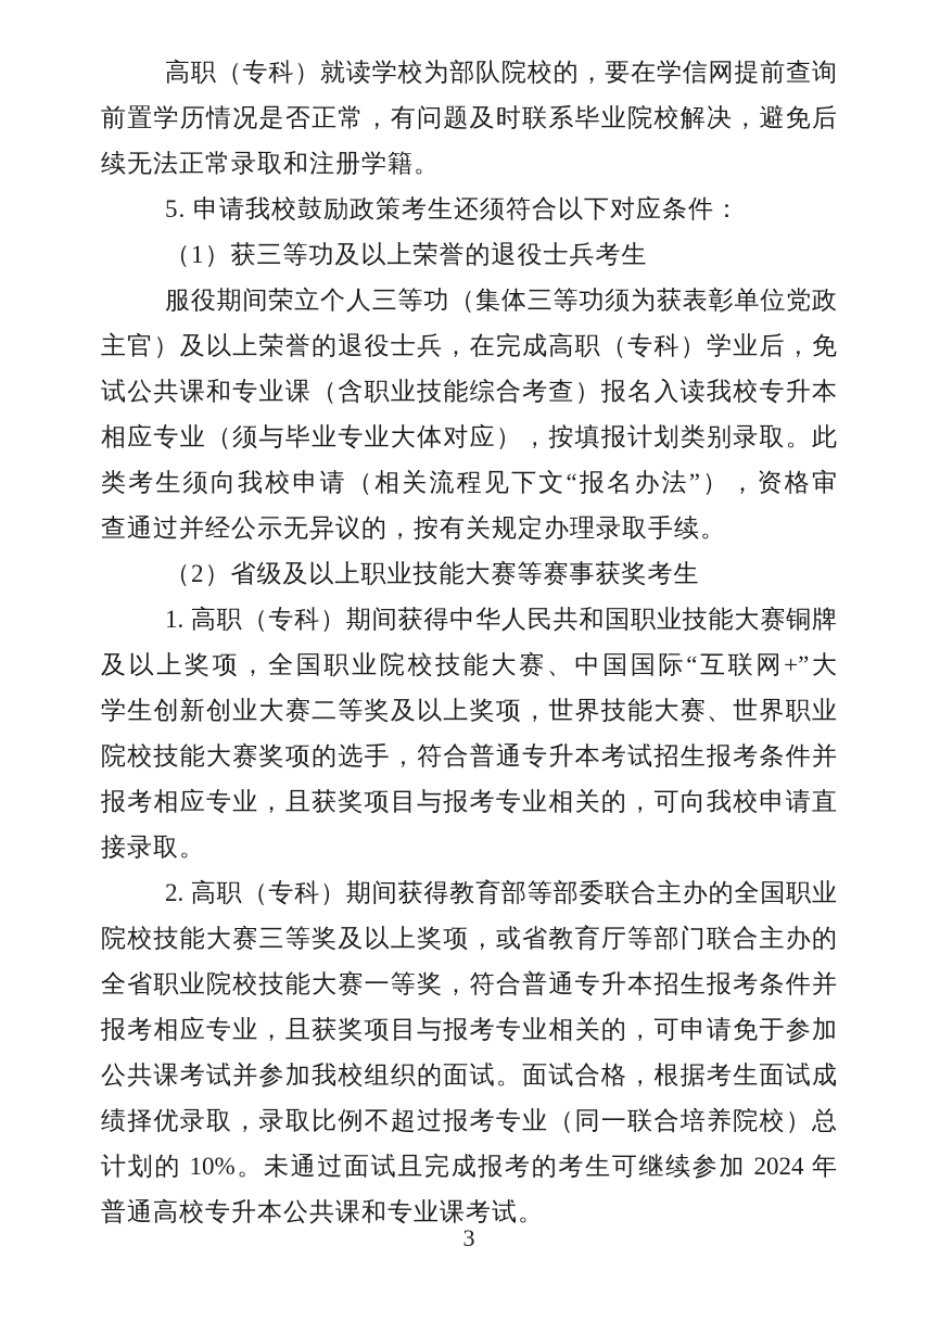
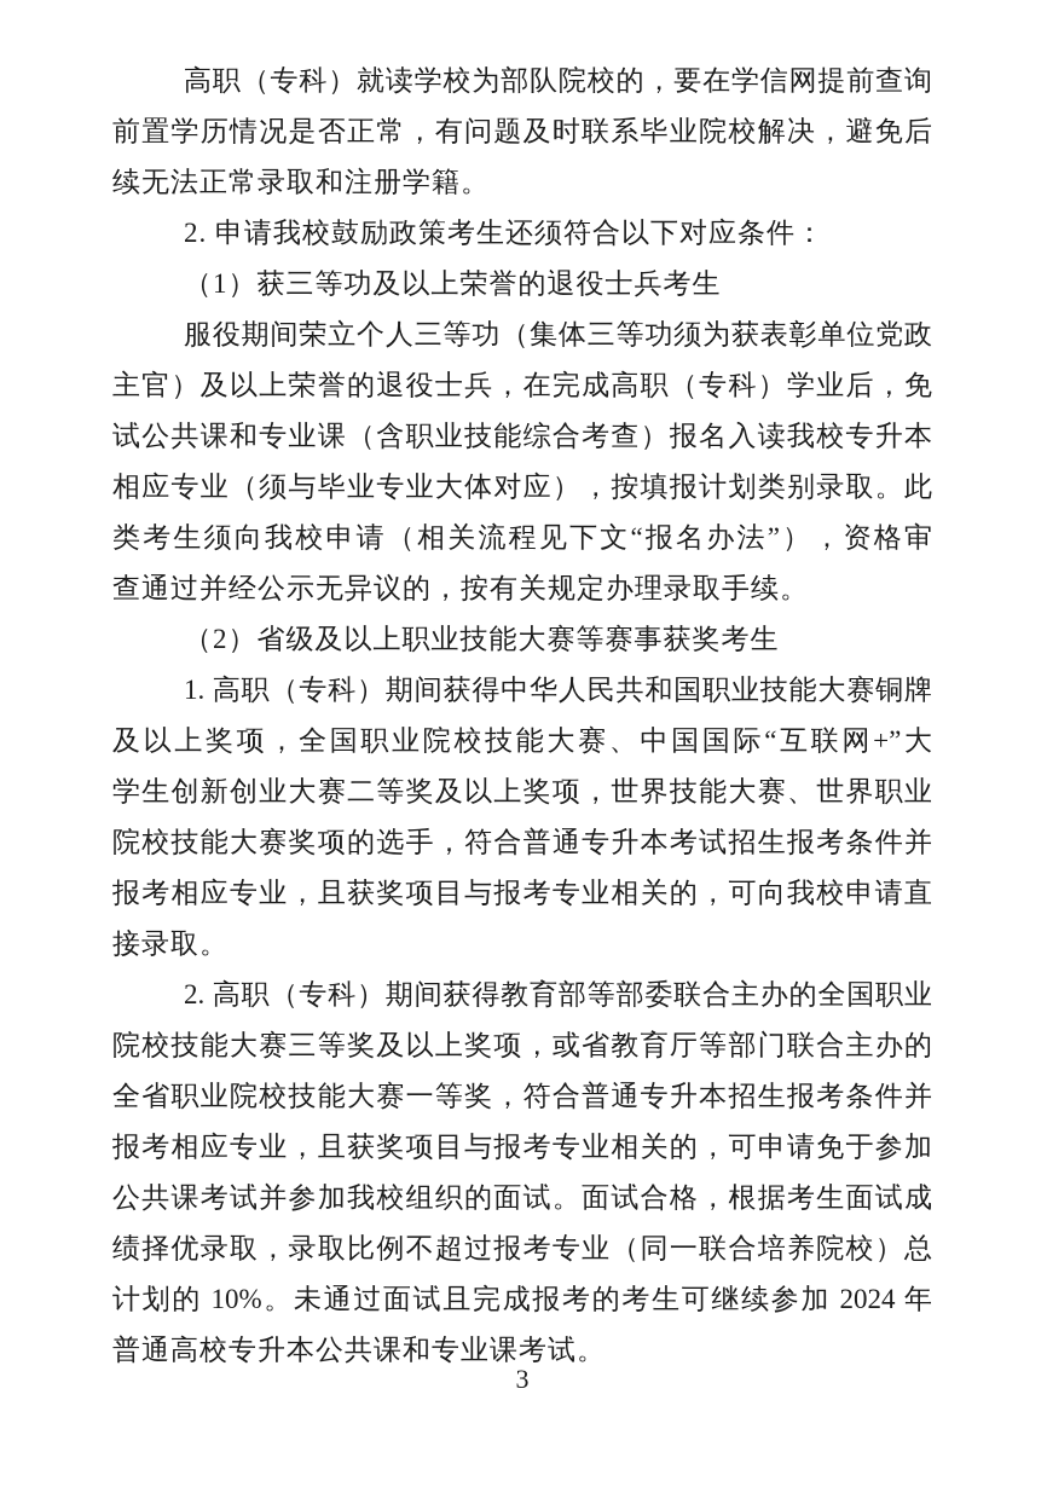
  高职（专科）就读学校为部队院校的，要在学信网提前查询
  前置学历情况是否正常，有问题及时联系毕业院校解决，避免后
  续无法正常录取和注册学籍。
- 5. 申请我校鼓励政策考生还须符合以下对应条件：
+ 2. 申请我校鼓励政策考生还须符合以下对应条件：
  （1）获三等功及以上荣誉的退役士兵考生
  服役期间荣立个人三等功（集体三等功须为获表彰单位党政
  主官）及以上荣誉的退役士兵，在完成高职（专科）学业后，免
  试公共课和专业课（含职业技能综合考查）报名入读我校专升本
  相应专业（须与毕业专业大体对应），按填报计划类别录取。此
  类考生须向我校申请（相关流程见下文“报名办法”），资格审
  查通过并经公示无异议的，按有关规定办理录取手续。
  （2）省级及以上职业技能大赛等赛事获奖考生
  1. 高职（专科）期间获得中华人民共和国职业技能大赛铜牌
  及以上奖项，全国职业院校技能大赛、中国国际“互联网+”大
  学生创新创业大赛二等奖及以上奖项，世界技能大赛、世界职业
  院校技能大赛奖项的选手，符合普通专升本考试招生报考条件并
  报考相应专业，且获奖项目与报考专业相关的，可向我校申请直
  接录取。
  2. 高职（专科）期间获得教育部等部委联合主办的全国职业
  院校技能大赛三等奖及以上奖项，或省教育厅等部门联合主办的
  全省职业院校技能大赛一等奖，符合普通专升本招生报考条件并
  报考相应专业，且获奖项目与报考专业相关的，可申请免于参加
  公共课考试并参加我校组织的面试。面试合格，根据考生面试成
  绩择优录取，录取比例不超过报考专业（同一联合培养院校）总
  计划的 10%。未通过面试且完成报考的考生可继续参加 2024 年
  普通高校专升本公共课和专业课考试。
  3
